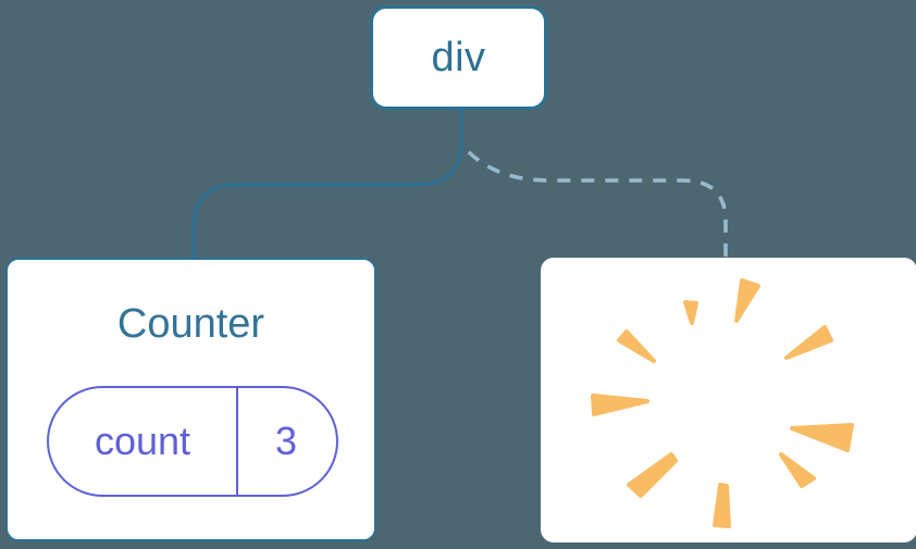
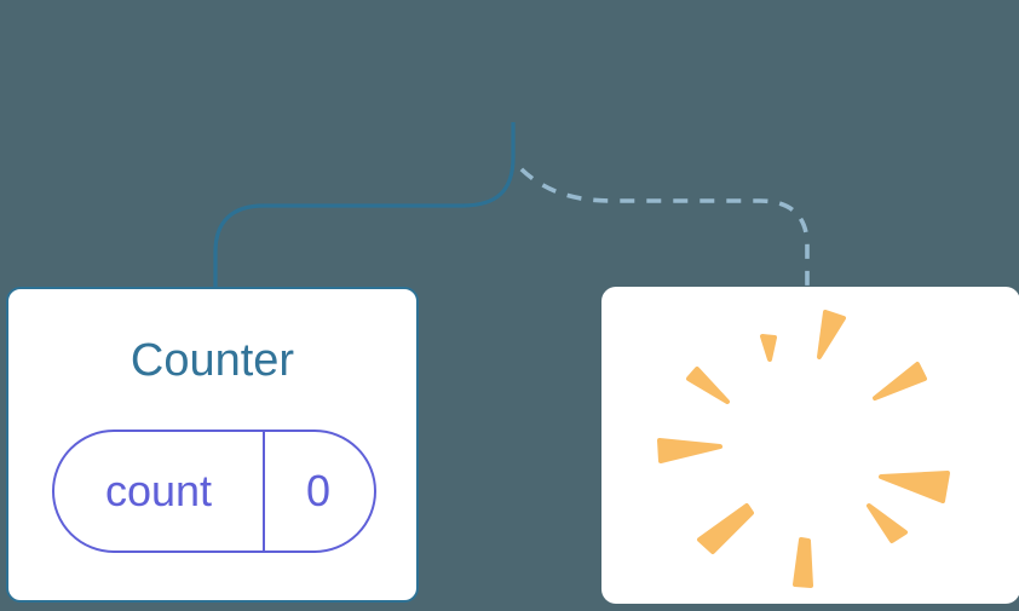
- div
  Counter
  count
- 3
+ 0
